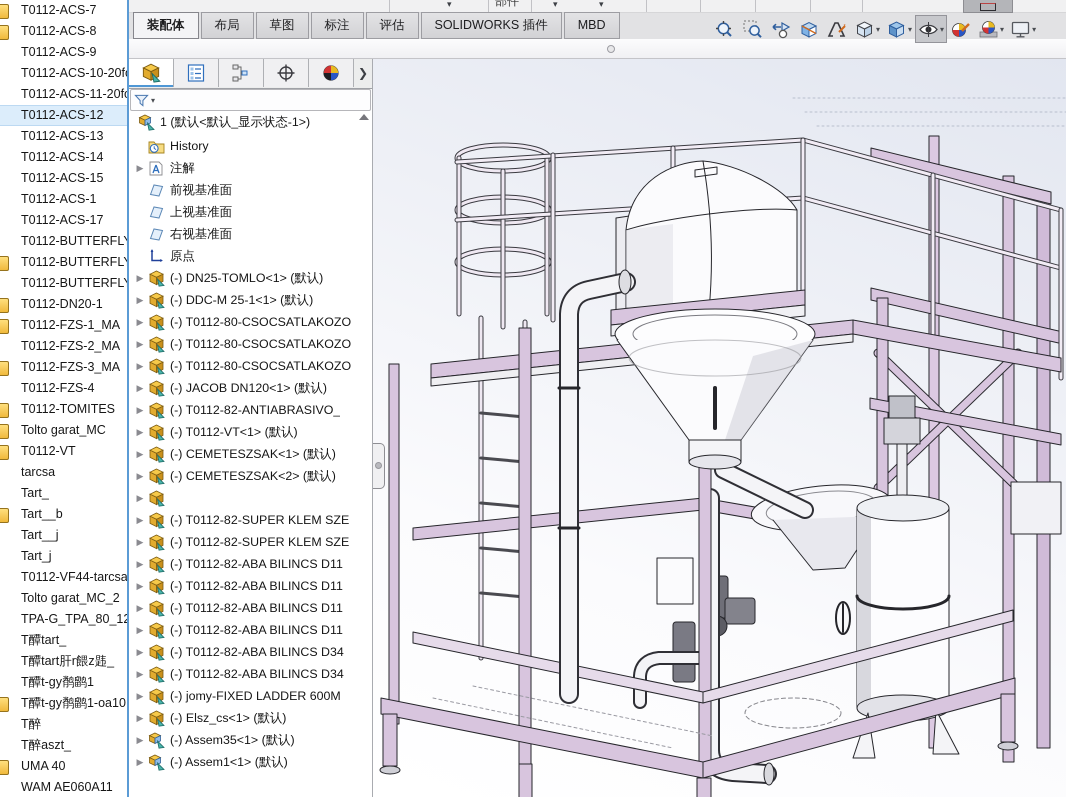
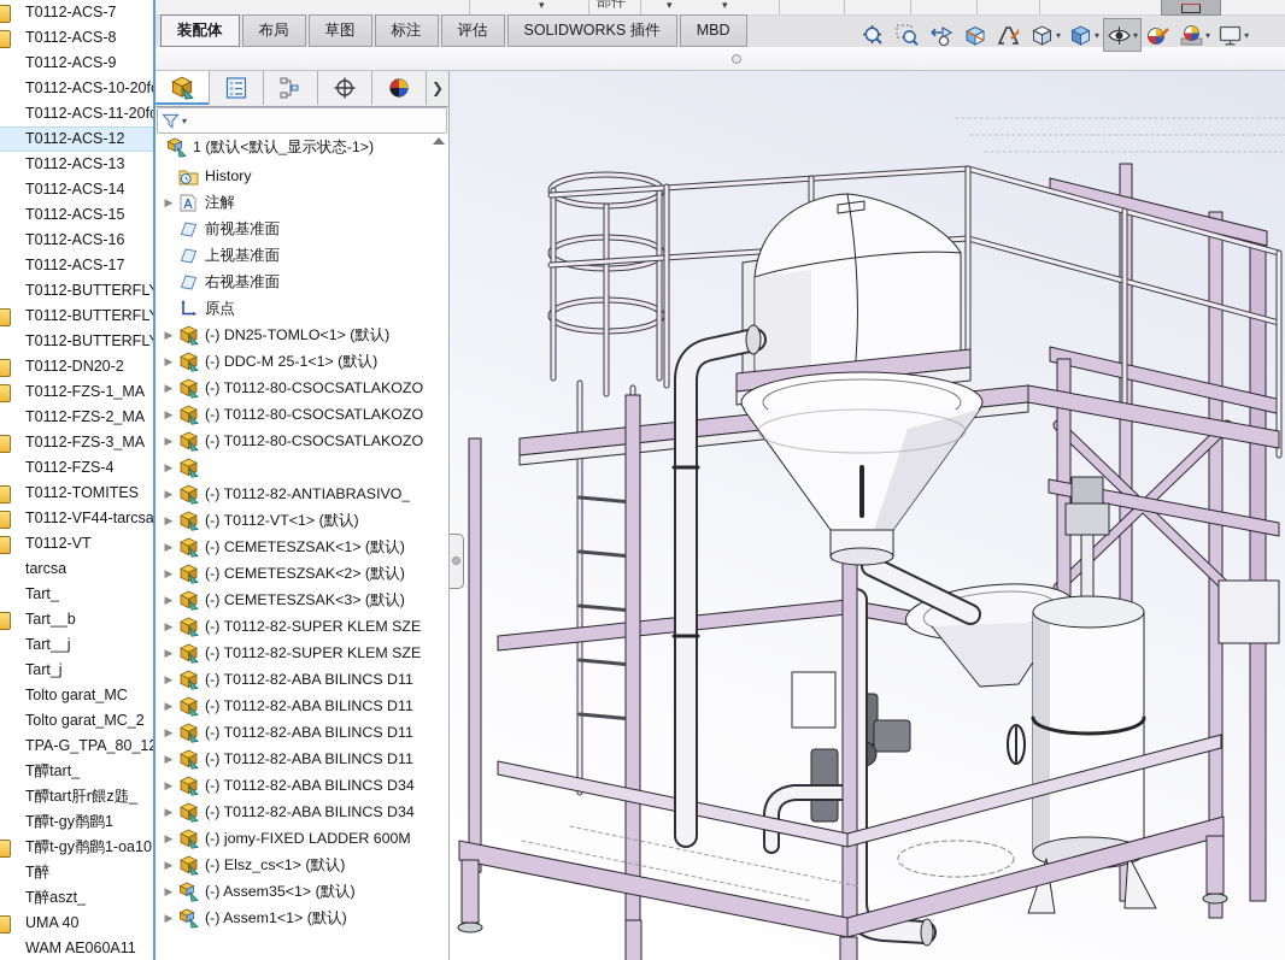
  ▾
  ▾
  ▾
  部件
  装配体
  布局
  草图
  标注
  评估
  SOLIDWORKS 插件
  MBD
  ▾
  ▾
  ▾
  ▾
  ▾
  T0112-ACS-7
  T0112-ACS-8
  T0112-ACS-9
  T0112-ACS-10-20f
  T0112-ACS-11-20f
  T0112-ACS-12
  T0112-ACS-13
  T0112-ACS-14
  T0112-ACS-15
- T0112-ACS-1
+ T0112-ACS-16
  T0112-ACS-17
  T0112-BUTTERFL
  T0112-BUTTERFL
  T0112-BUTTERFL
- T0112-DN20-1
+ T0112-DN20-2
  T0112-FZS-1_MA
  T0112-FZS-2_MA
  T0112-FZS-3_MA
  T0112-FZS-4
  T0112-TOMITES
- Tolto garat_MC
+ T0112-VF44-tarcsa
  T0112-VT
  tarcsa
  Tart_
  Tart__b
  Tart__j
  Tart_j
- T0112-VF44-tarcsa
+ Tolto garat_MC
  Tolto garat_MC_2
  TPA-G_TPA_80_12
  T醰tart_
  T醰tart肝r餵z韪_
  T醰t-gy鹡鹠1
  T醰t-gy鹡鹠1-oa10
  T醉
  T醉aszt_
  UMA 40
  WAM AE060A11
  ❯
  ▾
  1 (默认<默认_显示状态-1>)
  History
  ▶
  注解
  前视基准面
  上视基准面
  右视基准面
  原点
  ▶
  (-) DN25-TOMLO<1> (默认)
  ▶
  (-) DDC-M 25-1<1> (默认)
  ▶
  (-) T0112-80-CSOCSATLAKOZO
  ▶
  (-) T0112-80-CSOCSATLAKOZO
  ▶
  (-) T0112-80-CSOCSATLAKOZO
  ▶
- (-) JACOB DN120<1> (默认)
  ▶
  (-) T0112-82-ANTIABRASIVO_
  ▶
  (-) T0112-VT<1> (默认)
  ▶
  (-) CEMETESZSAK<1> (默认)
  ▶
  (-) CEMETESZSAK<2> (默认)
  ▶
+ (-) CEMETESZSAK<3> (默认)
  ▶
  (-) T0112-82-SUPER KLEM SZE
  ▶
  (-) T0112-82-SUPER KLEM SZE
  ▶
  (-) T0112-82-ABA BILINCS D11
  ▶
  (-) T0112-82-ABA BILINCS D11
  ▶
  (-) T0112-82-ABA BILINCS D11
  ▶
  (-) T0112-82-ABA BILINCS D11
  ▶
  (-) T0112-82-ABA BILINCS D34
  ▶
  (-) T0112-82-ABA BILINCS D34
  ▶
  (-) jomy-FIXED LADDER 600M
  ▶
  (-) Elsz_cs<1> (默认)
  ▶
  (-) Assem35<1> (默认)
  ▶
  (-) Assem1<1> (默认)
